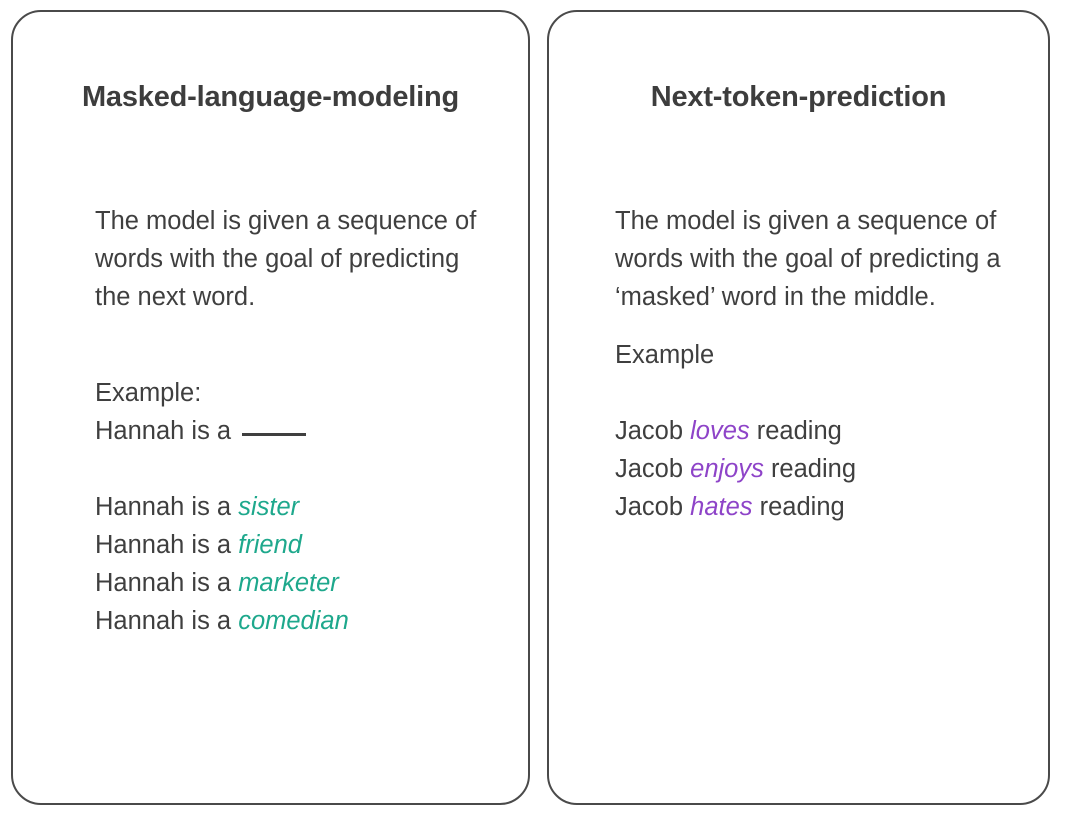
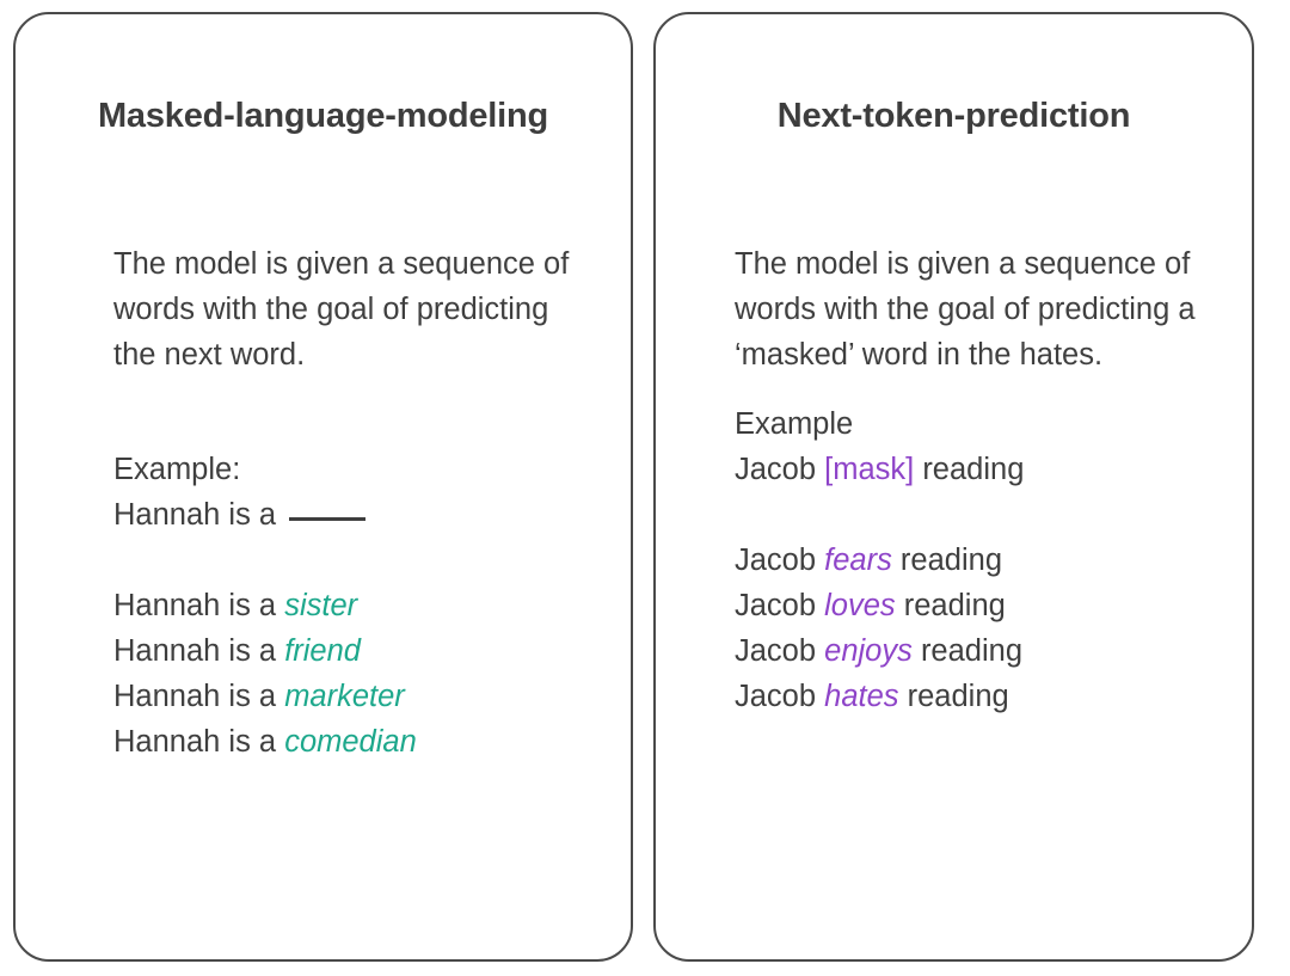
  Masked-language-modeling
  The model is given a sequence of words with the goal of predicting the next word.
  Example:
  Hannah is a
  Hannah is a sister
  Hannah is a friend
  Hannah is a marketer
  Hannah is a comedian
  Next-token-prediction
- The model is given a sequence of words with the goal of predicting a ‘masked’ word in the middle.
+ The model is given a sequence of words with the goal of predicting a ‘masked’ word in the hates.
  Example
+ Jacob [mask] reading
+ Jacob fears reading
  Jacob loves reading
  Jacob enjoys reading
  Jacob hates reading
